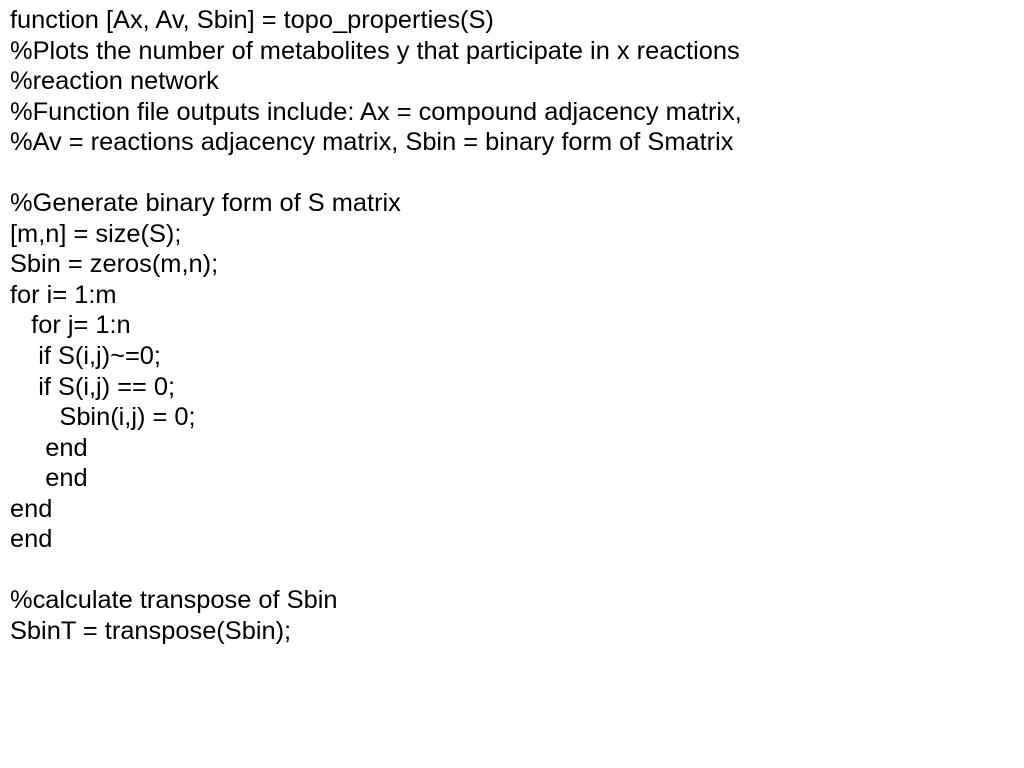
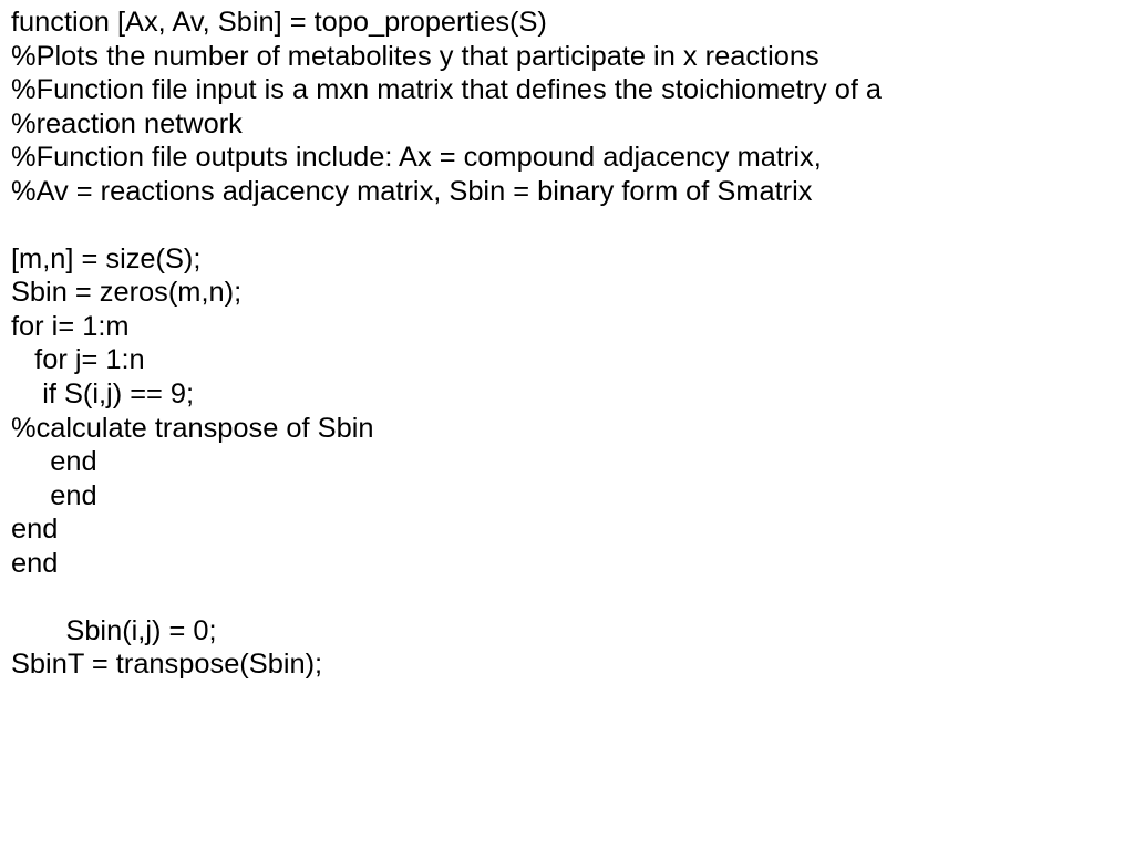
  function [Ax, Av, Sbin] = topo_properties(S)
  %Plots the number of metabolites y that participate in x reactions
+ %Function file input is a mxn matrix that defines the stoichiometry of a
  %reaction network
  %Function file outputs include: Ax = compound adjacency matrix,
  %Av = reactions adjacency matrix, Sbin = binary form of Smatrix
- %Generate binary form of S matrix
  [m,n] = size(S);
  Sbin = zeros(m,n);
  for i= 1:m
  for j= 1:n
- if S(i,j)~=0;
- if S(i,j) == 0;
+ if S(i,j) == 9;
- Sbin(i,j) = 0;
+ %calculate transpose of Sbin
  end
  end
  end
  end
- %calculate transpose of Sbin
+ Sbin(i,j) = 0;
  SbinT = transpose(Sbin);
